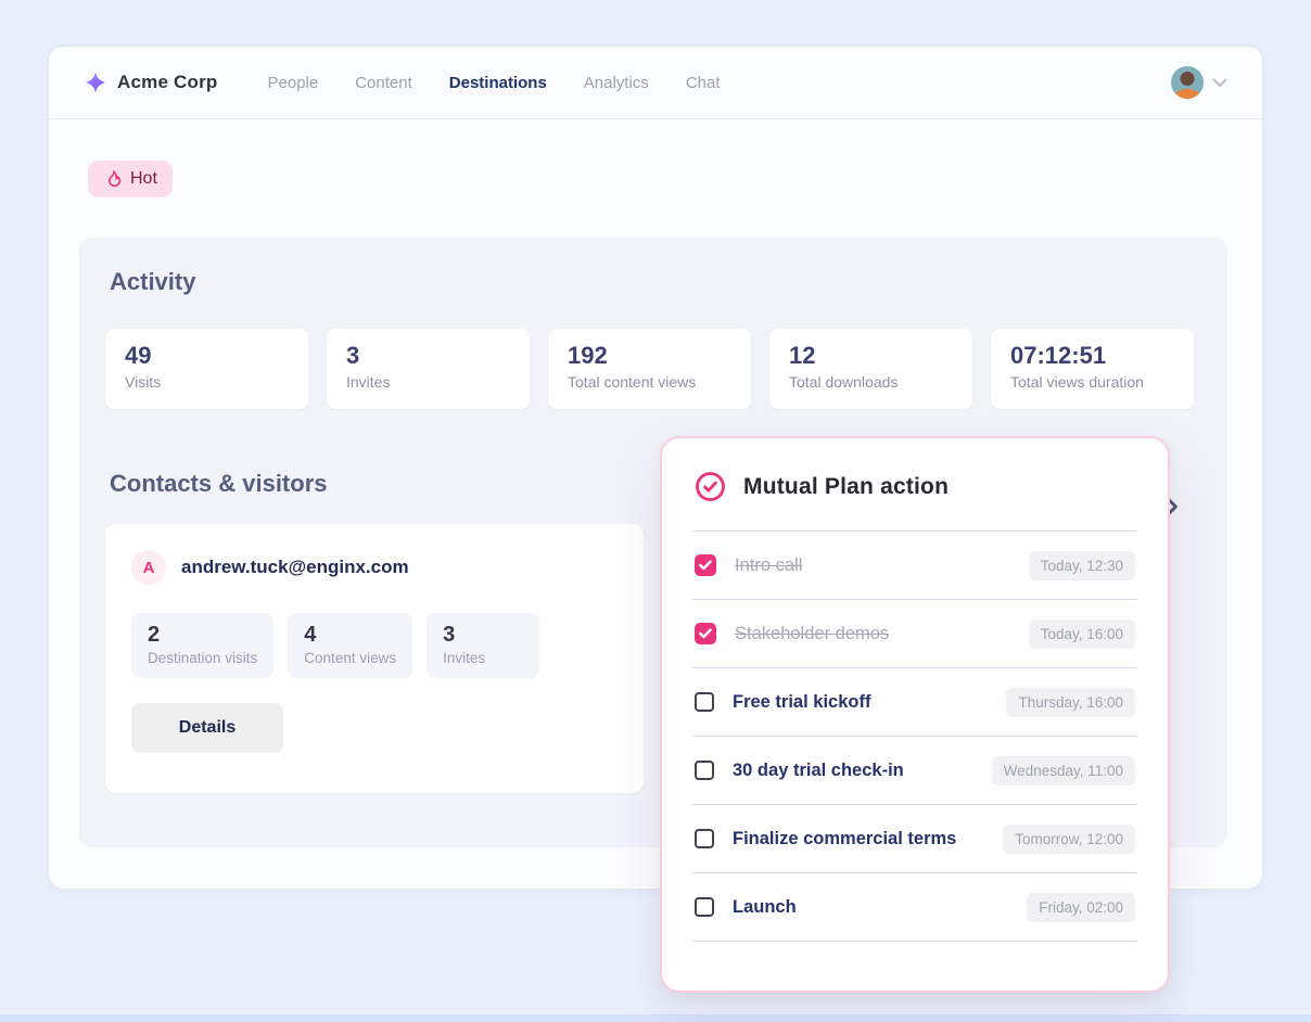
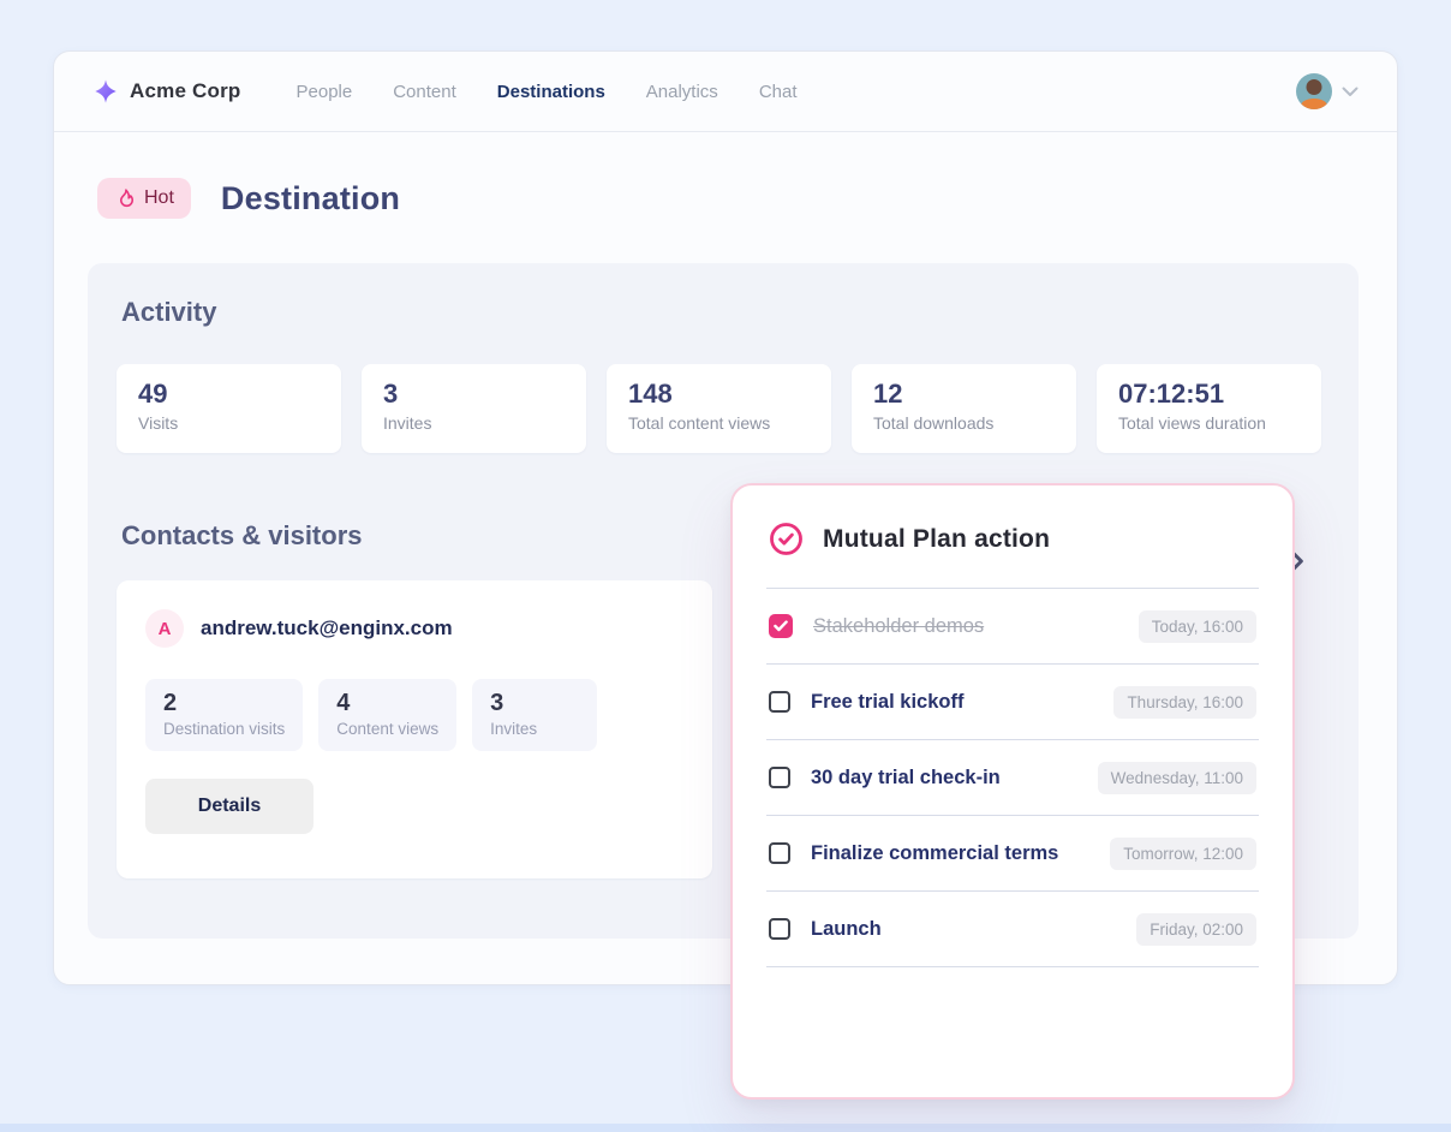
  Acme Corp
  People
  Content
  Destinations
  Analytics
  Chat
  Hot
+ Destination
  Activity
  49
  Visits
  3
  Invites
- 192
+ 148
  Total content views
  12
  Total downloads
  07:12:51
  Total views duration
  Contacts & visitors
  A
  andrew.tuck@enginx.com
  2
  Destination visits
  4
  Content views
  3
  Invites
  Details
  Mutual Plan action
- Intro call
- Today, 12:30
  Stakeholder demos
  Today, 16:00
  Free trial kickoff
  Thursday, 16:00
  30 day trial check-in
  Wednesday, 11:00
  Finalize commercial terms
  Tomorrow, 12:00
  Launch
  Friday, 02:00
